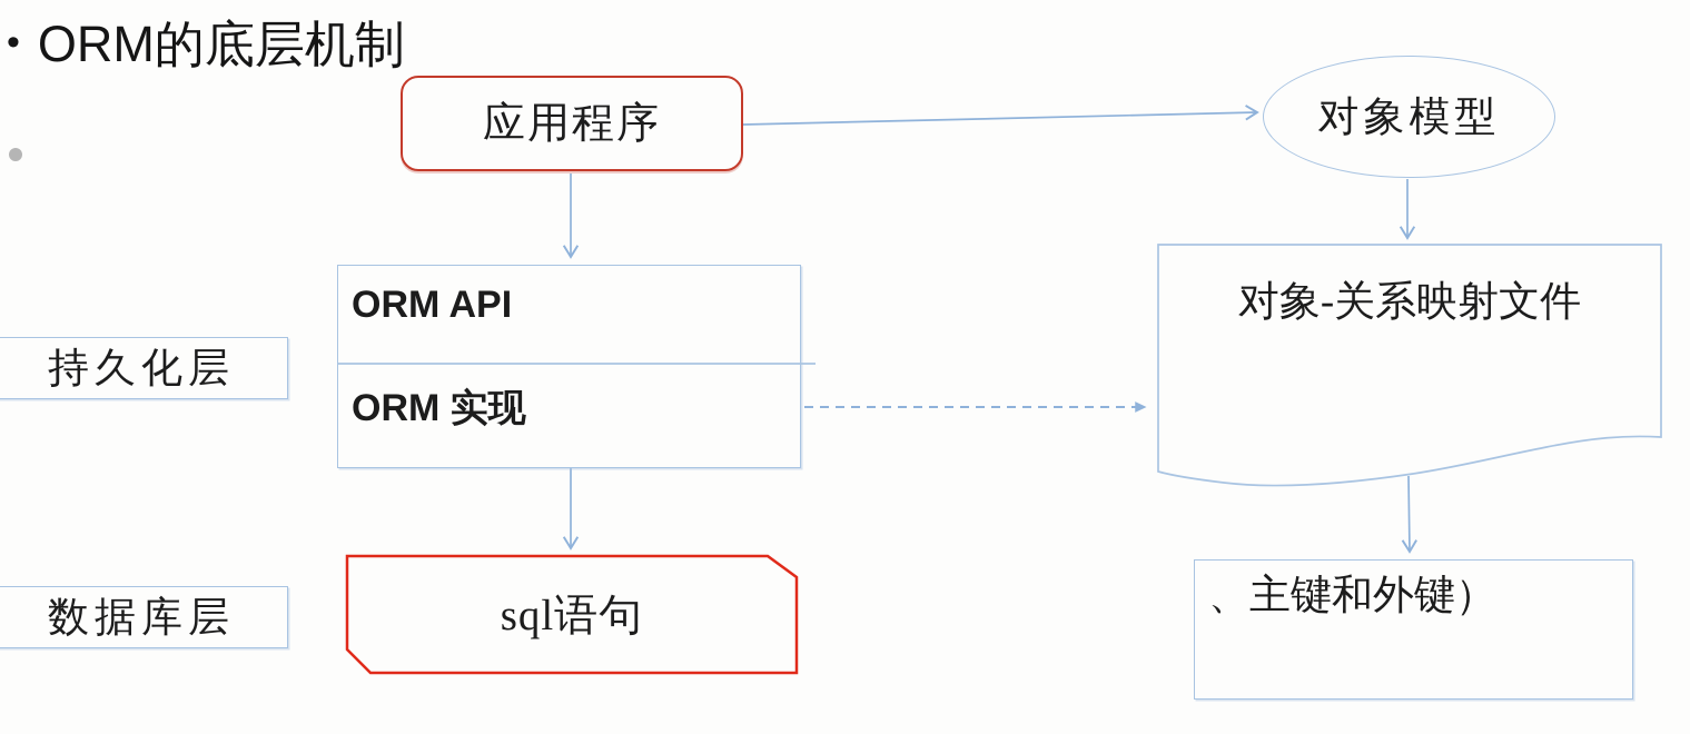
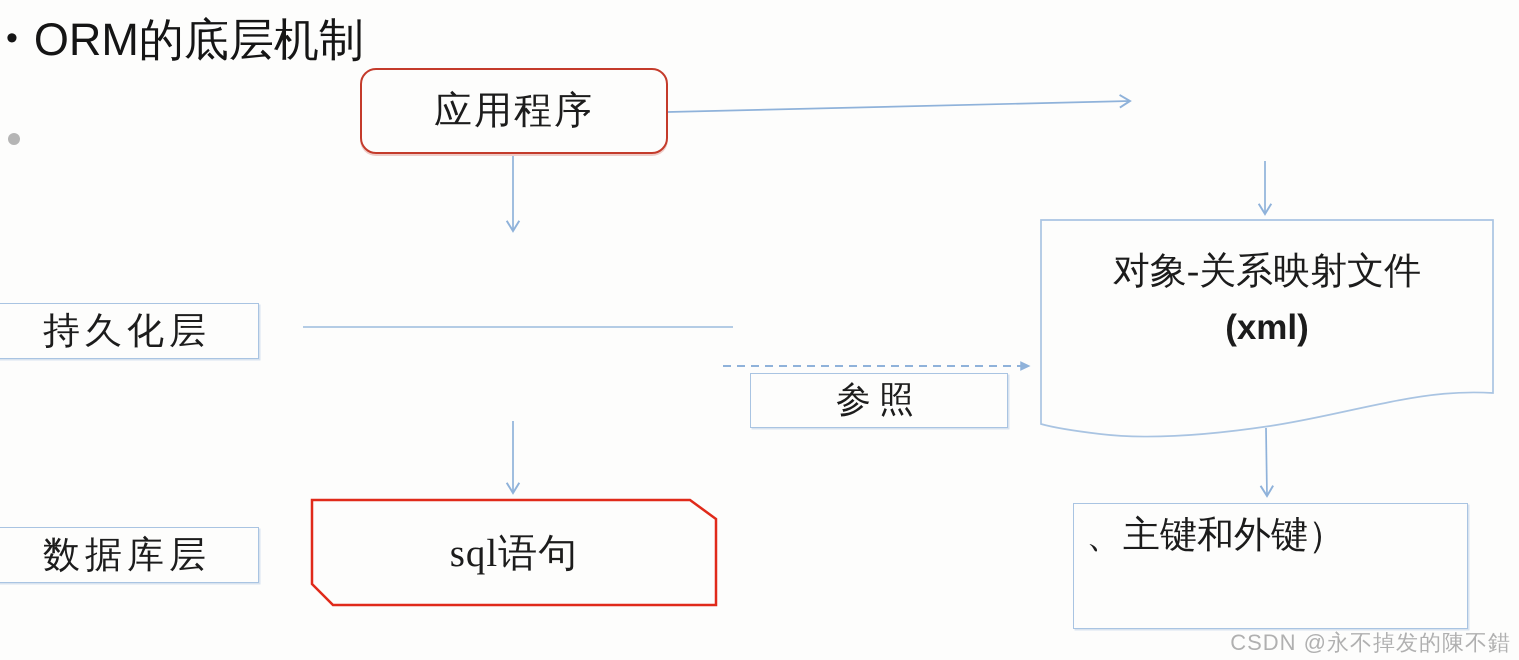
  • ORM的底层机制
  应用程序
- 对象模型
- ORM API
- ORM 实现
  持久化层
+ 参照
  对象-关系映射文件
+ (xml)
  sql语句
  数据库层
  、主键和外键）
+ CSDN @永不掉发的陳不錯
